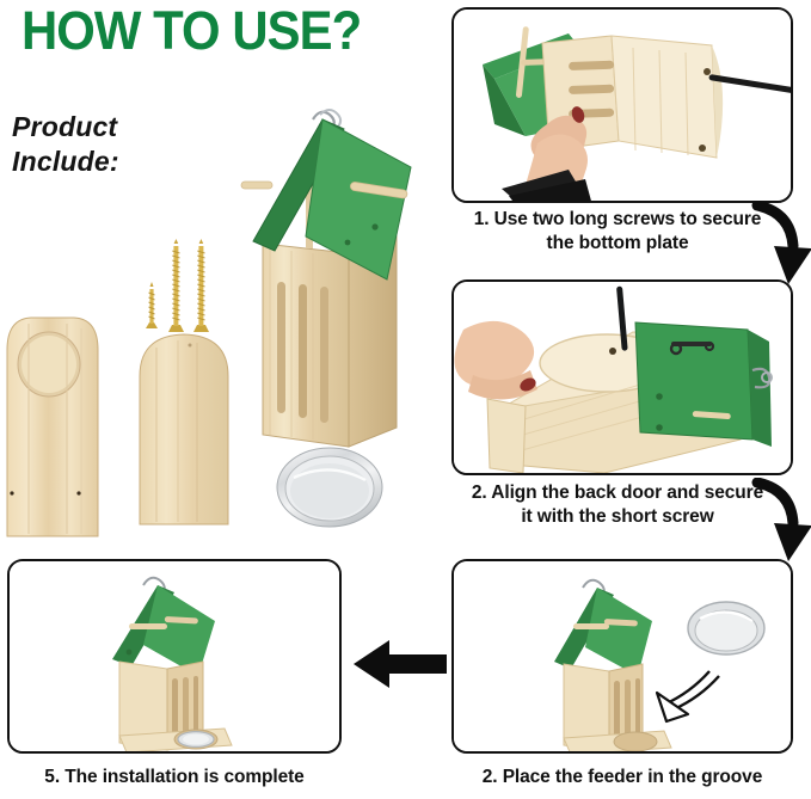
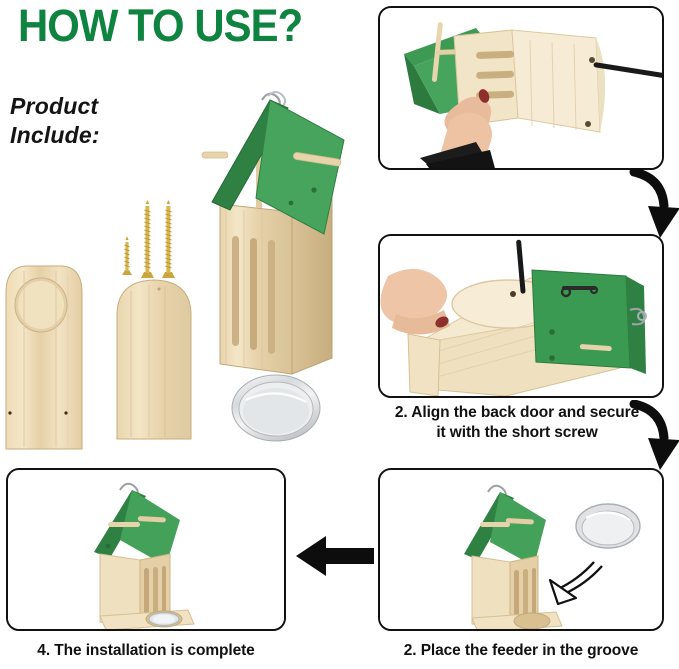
  HOW TO USE?
  Product
  Include:
- 1. Use two long screws to secure
- the bottom plate
  2. Align the back door and secure
  it with the short screw
  2. Place the feeder in the groove
- 5. The installation is complete
+ 4. The installation is complete
